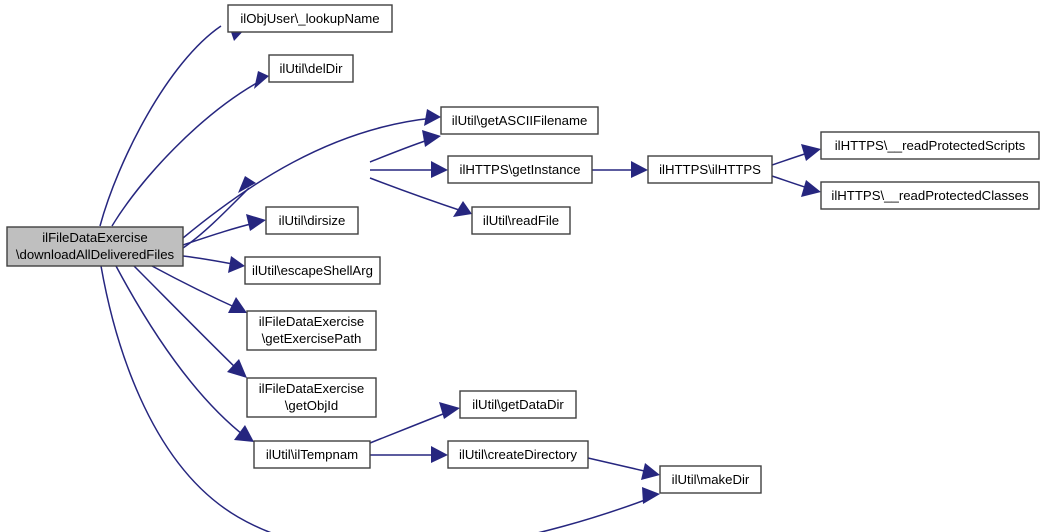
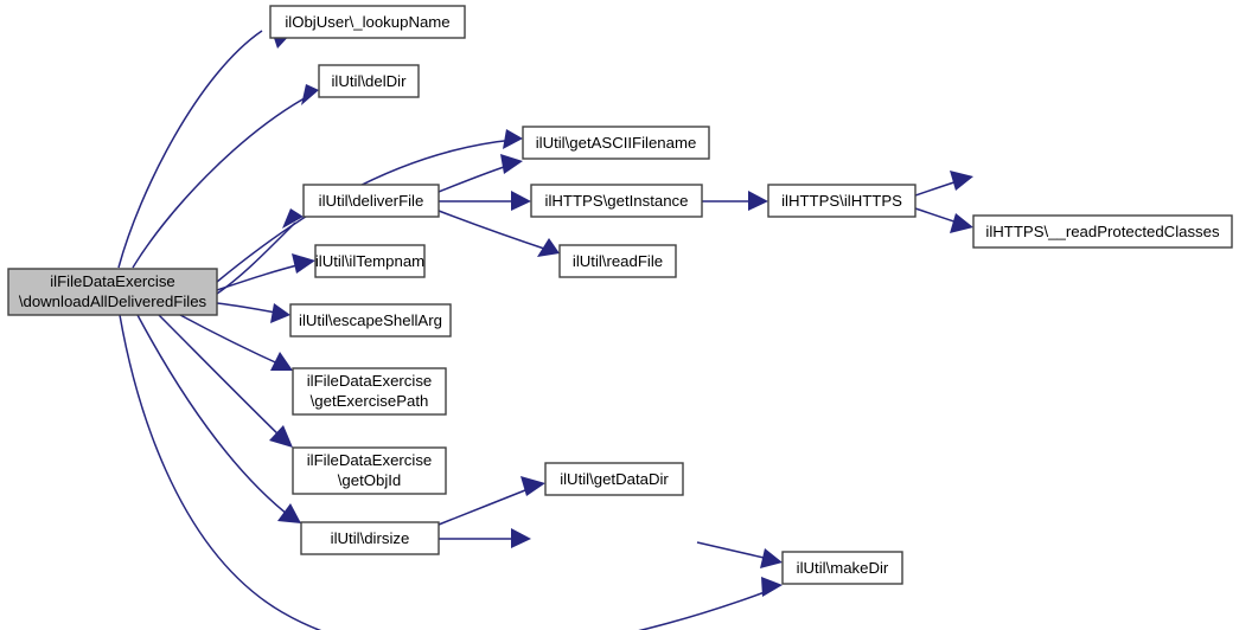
  ilFileDataExercise
  \downloadAllDeliveredFiles
  ilObjUser\_lookupName
  ilUtil\delDir
  ilUtil\getASCIIFilename
+ ilUtil\deliverFile
  ilHTTPS\getInstance
  ilHTTPS\ilHTTPS
- ilHTTPS\__readProtectedScripts
  ilHTTPS\__readProtectedClasses
  ilUtil\readFile
- ilUtil\dirsize
+ ilUtil\ilTempnam
  ilUtil\escapeShellArg
  ilFileDataExercise
  \getExercisePath
  ilFileDataExercise
  \getObjId
  ilUtil\getDataDir
- ilUtil\ilTempnam
+ ilUtil\dirsize
- ilUtil\createDirectory
  ilUtil\makeDir
